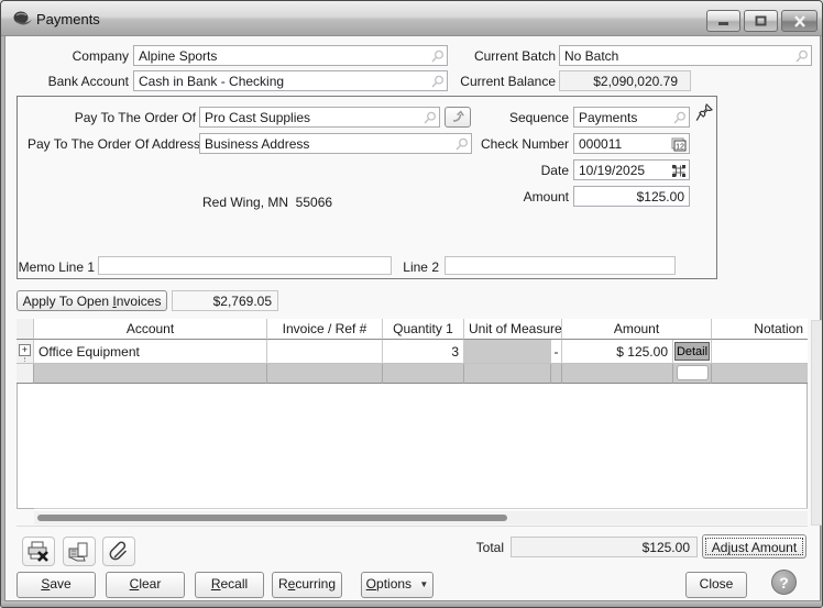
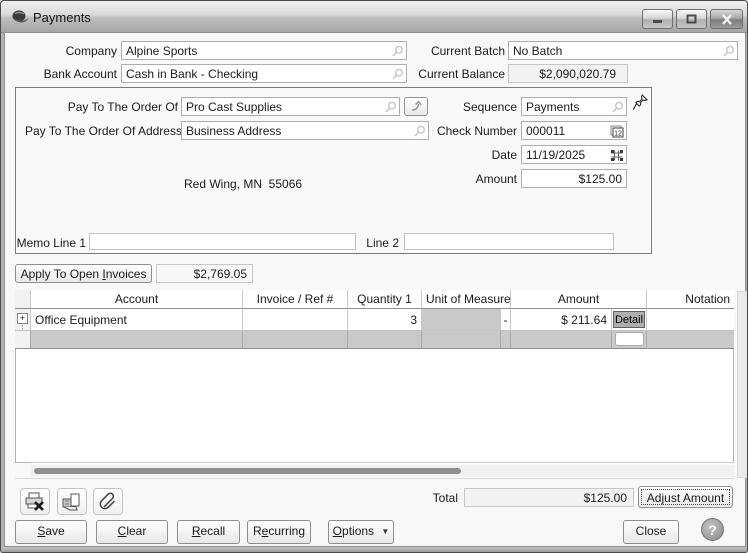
  Payments
  Company
  Alpine Sports
  Current Batch
  No Batch
  Bank Account
  Cash in Bank - Checking
  Current Balance
  $2,090,020.79
  Pay To The Order Of
  Pro Cast Supplies
  Sequence
  Payments
  Pay To The Order Of Address
  Business Address
  Check Number
  000011
  Date
- 10/19/2025
+ 11/19/2025
  Amount
  $125.00
  Red Wing, MN 55066
  Memo Line 1
  Line 2
  Apply To Open Invoices
  $2,769.05
  Account
  Invoice / Ref #
  Quantity 1
  Unit of Measure
  Amount
  Notation
  +
  Office Equipment
  3
  -
- $ 125.00
+ $ 211.64
  Detail
  Total
  $125.00
  Adjust Amount
  Save
  Clear
  Recall
  Recurring
  Options ▼
  Close
  ?
